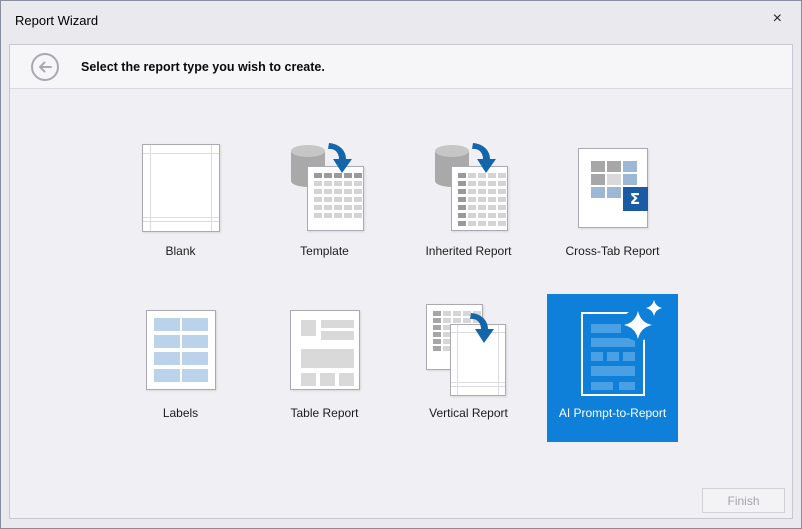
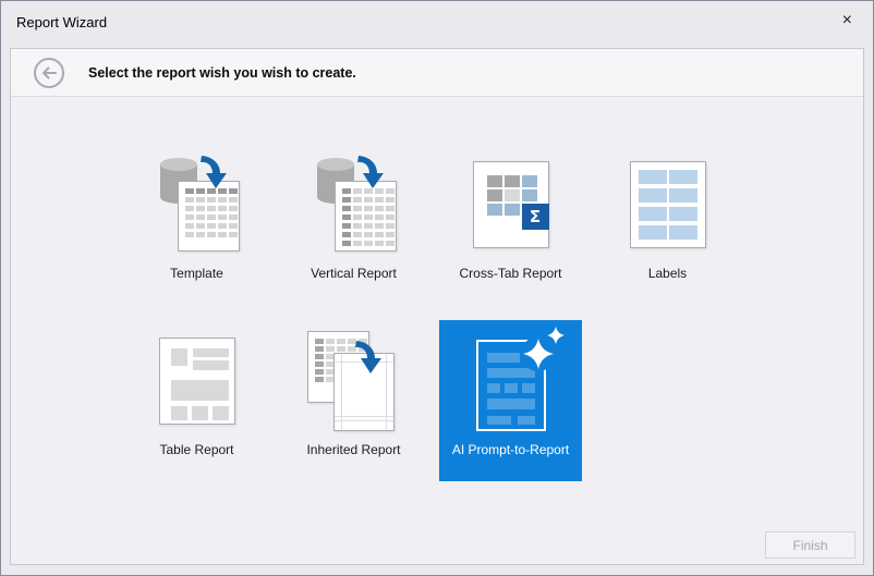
  Report Wizard
  ×
- Select the report type you wish to create.
+ Select the report wish you wish to create.
- Blank
  Template
- Inherited Report
+ Vertical Report
  Σ
  Cross-Tab Report
  Labels
  Table Report
- Vertical Report
+ Inherited Report
  AI Prompt-to-Report
  Finish
